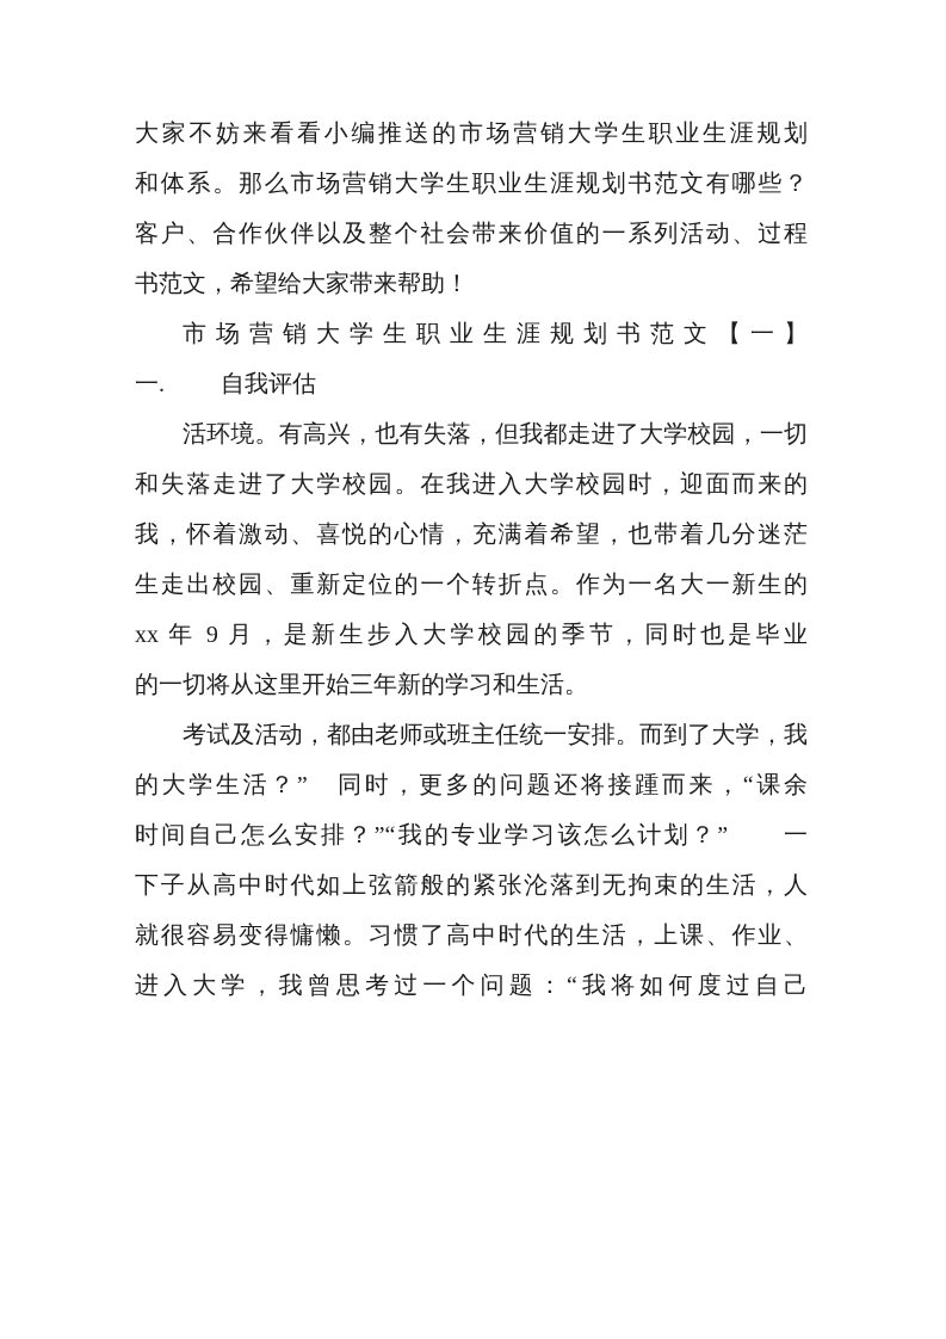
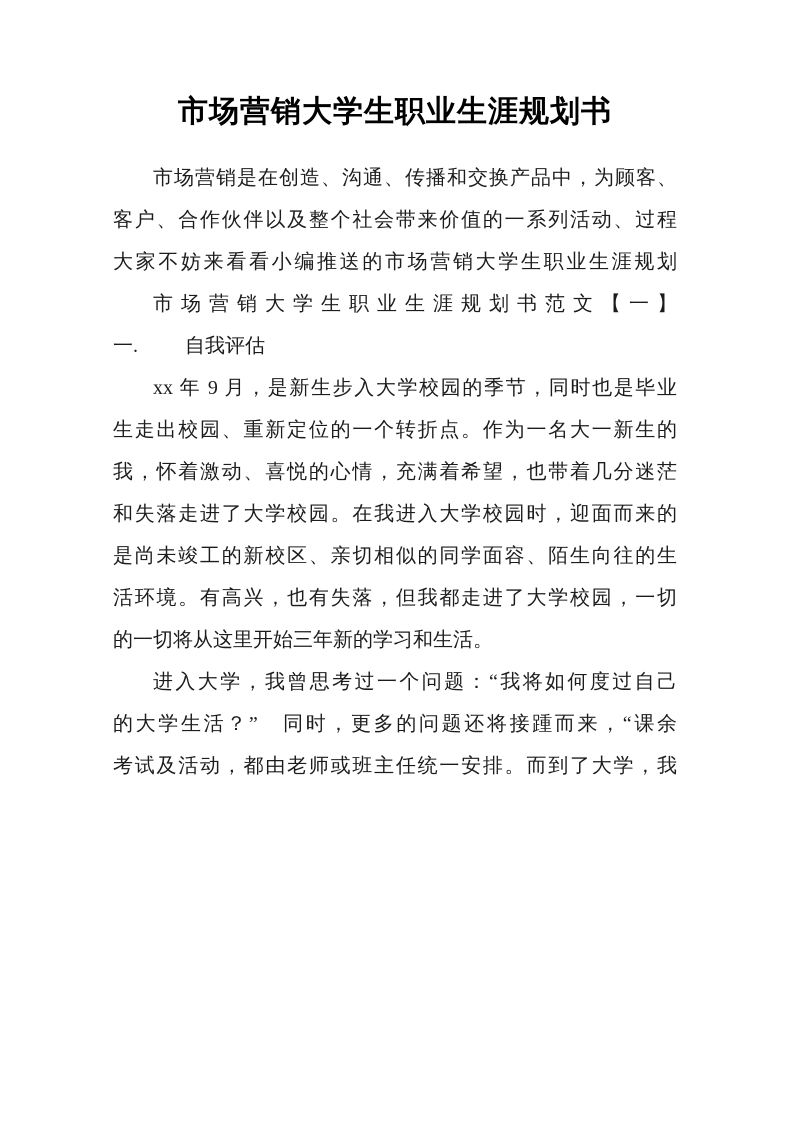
+ 市场营销大学生职业生涯规划书
+ 市场营销是在创造、沟通、传播和交换产品中，为顾客、
- 大家不妨来看看小编推送的市场营销大学生职业生涯规划
+ 客户、合作伙伴以及整个社会带来价值的一系列活动、过程
- 和体系。那么市场营销大学生职业生涯规划书范文有哪些？
- 客户、合作伙伴以及整个社会带来价值的一系列活动、过程
+ 大家不妨来看看小编推送的市场营销大学生职业生涯规划
- 书范文，希望给大家带来帮助！
  市场营销大学生职业生涯规划书范文【一】
  一. 自我评估
- 活环境。有高兴，也有失落，但我都走进了大学校园，一切
+ xx 年 9 月，是新生步入大学校园的季节，同时也是毕业
- 和失落走进了大学校园。在我进入大学校园时，迎面而来的
+ 生走出校园、重新定位的一个转折点。作为一名大一新生的
  我，怀着激动、喜悦的心情，充满着希望，也带着几分迷茫
- 生走出校园、重新定位的一个转折点。作为一名大一新生的
+ 和失落走进了大学校园。在我进入大学校园时，迎面而来的
+ 是尚未竣工的新校区、亲切相似的同学面容、陌生向往的生
- xx 年 9 月，是新生步入大学校园的季节，同时也是毕业
+ 活环境。有高兴，也有失落，但我都走进了大学校园，一切
  的一切将从这里开始三年新的学习和生活。
- 考试及活动，都由老师或班主任统一安排。而到了大学，我
+ 进入大学，我曾思考过一个问题：“我将如何度过自己
  的大学生活？” 同时，更多的问题还将接踵而来，“课余
- 时间自己怎么安排？”“我的专业学习该怎么计划？” 一
- 下子从高中时代如上弦箭般的紧张沦落到无拘束的生活，人
- 就很容易变得慵懒。习惯了高中时代的生活，上课、作业、
- 进入大学，我曾思考过一个问题：“我将如何度过自己
+ 考试及活动，都由老师或班主任统一安排。而到了大学，我
